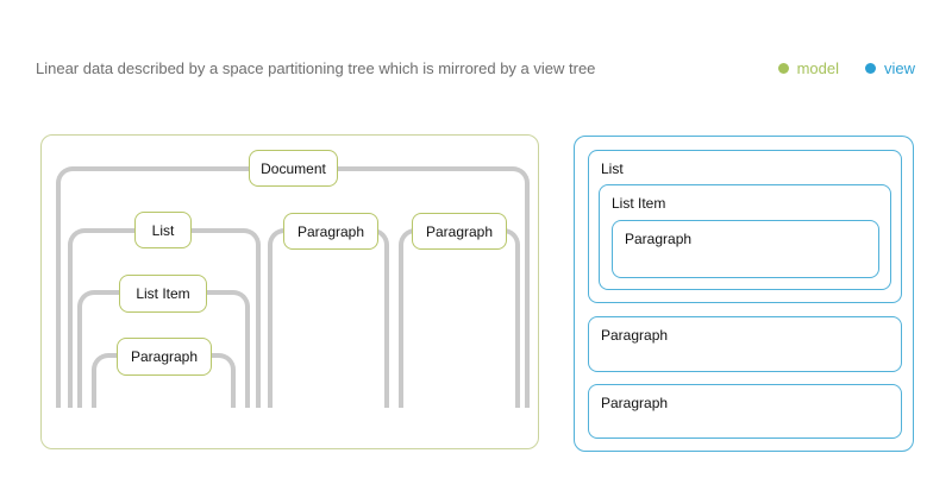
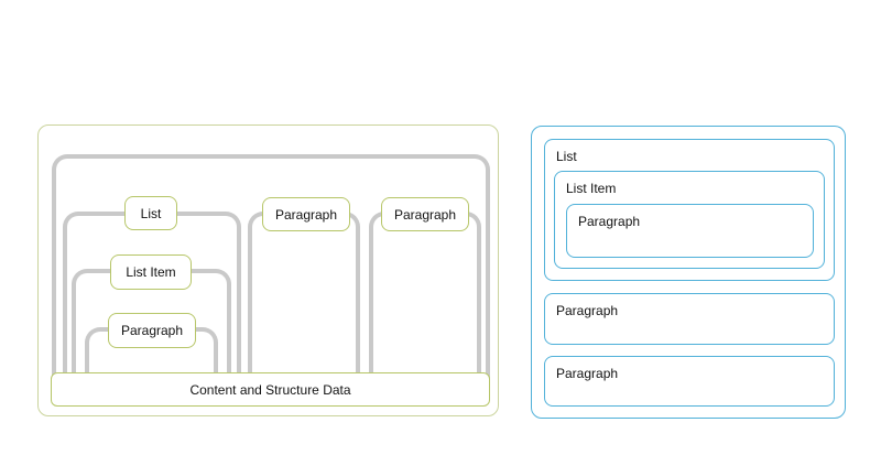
- Linear data described by a space partitioning tree which is mirrored by a view tree
- model
- view
- Document
  List
  Paragraph
  Paragraph
  List Item
  Paragraph
+ Content and Structure Data
  List
  List Item
  Paragraph
  Paragraph
  Paragraph
